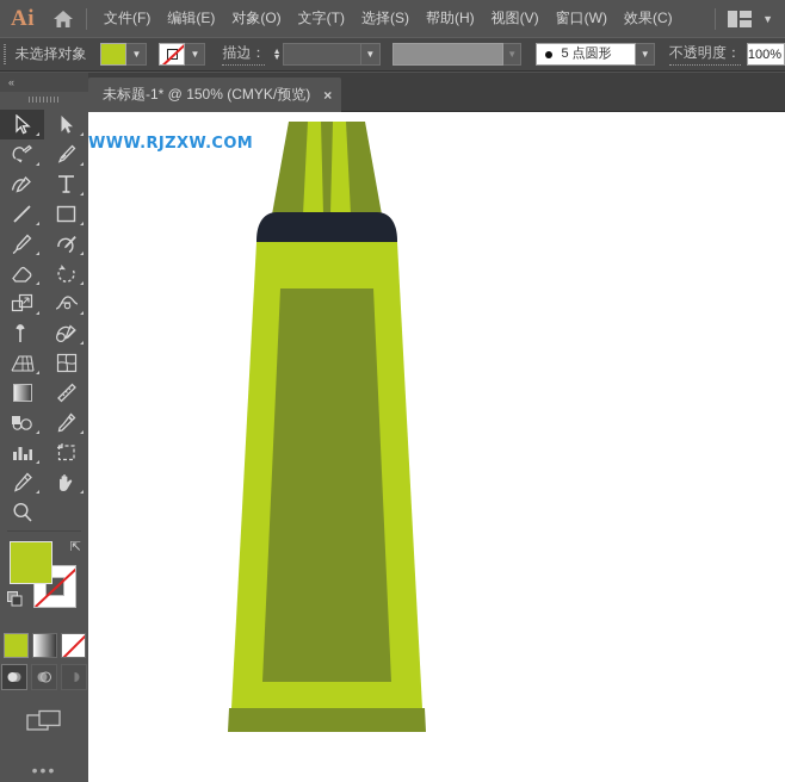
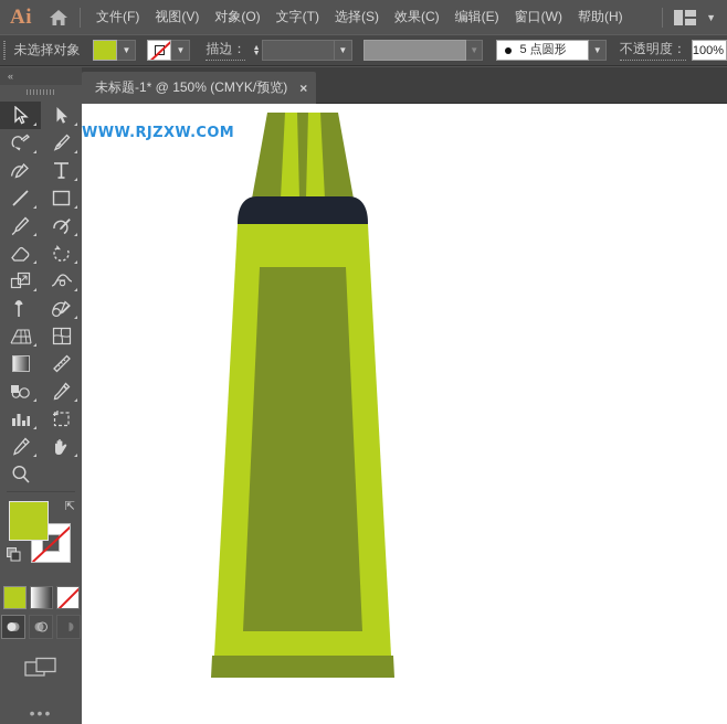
  Ai
  文件(F)
- 编辑(E)
+ 视图(V)
  对象(O)
  文字(T)
  选择(S)
- 帮助(H)
+ 效果(C)
- 视图(V)
+ 编辑(E)
  窗口(W)
- 效果(C)
+ 帮助(H)
  ▼
  未选择对象
  ▼
  ▼
  描边：
  ▼
  ▼
  5 点圆形
  ▼
  不透明度：
  100%
  未标题-1* @ 150% (CMYK/预览)
  ×
  «
  ⇱
  •••
  WWW.RJZXW.COM
